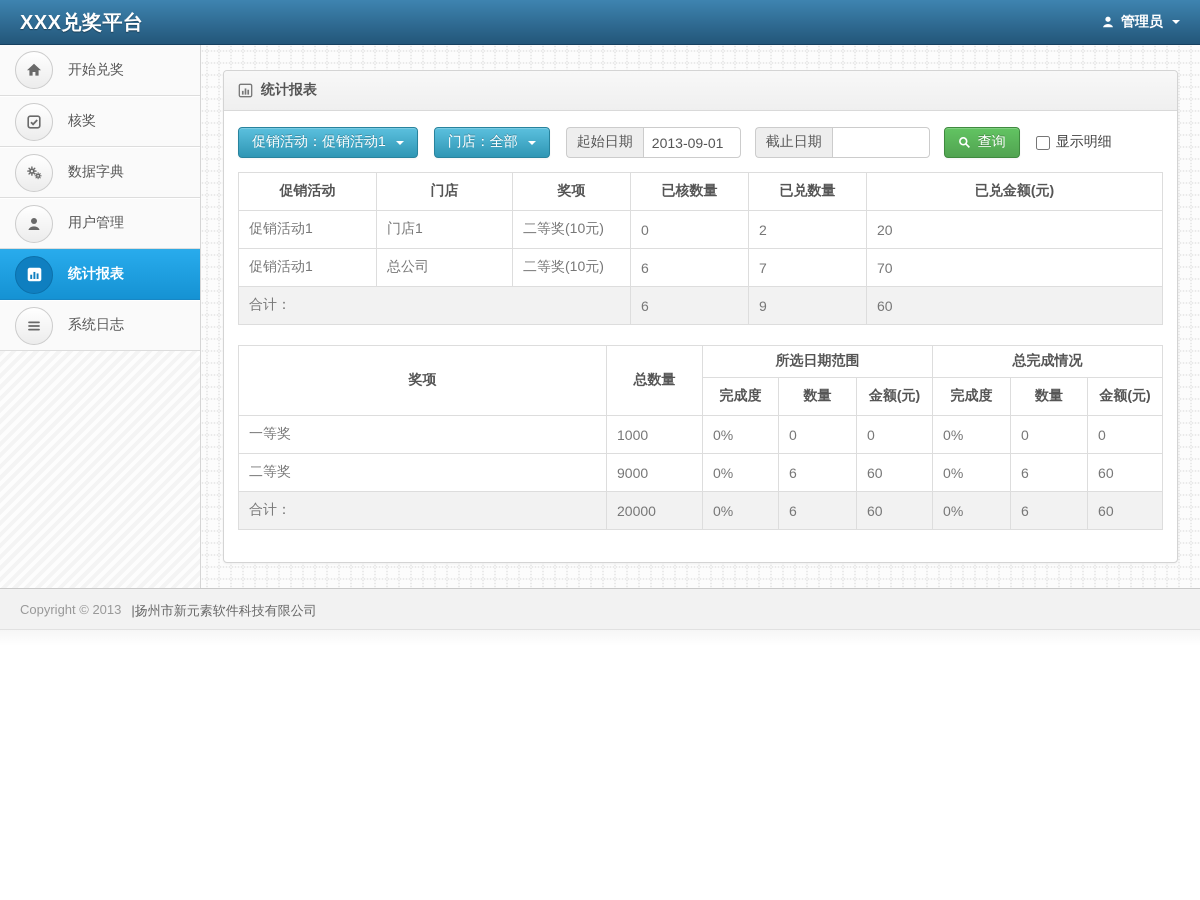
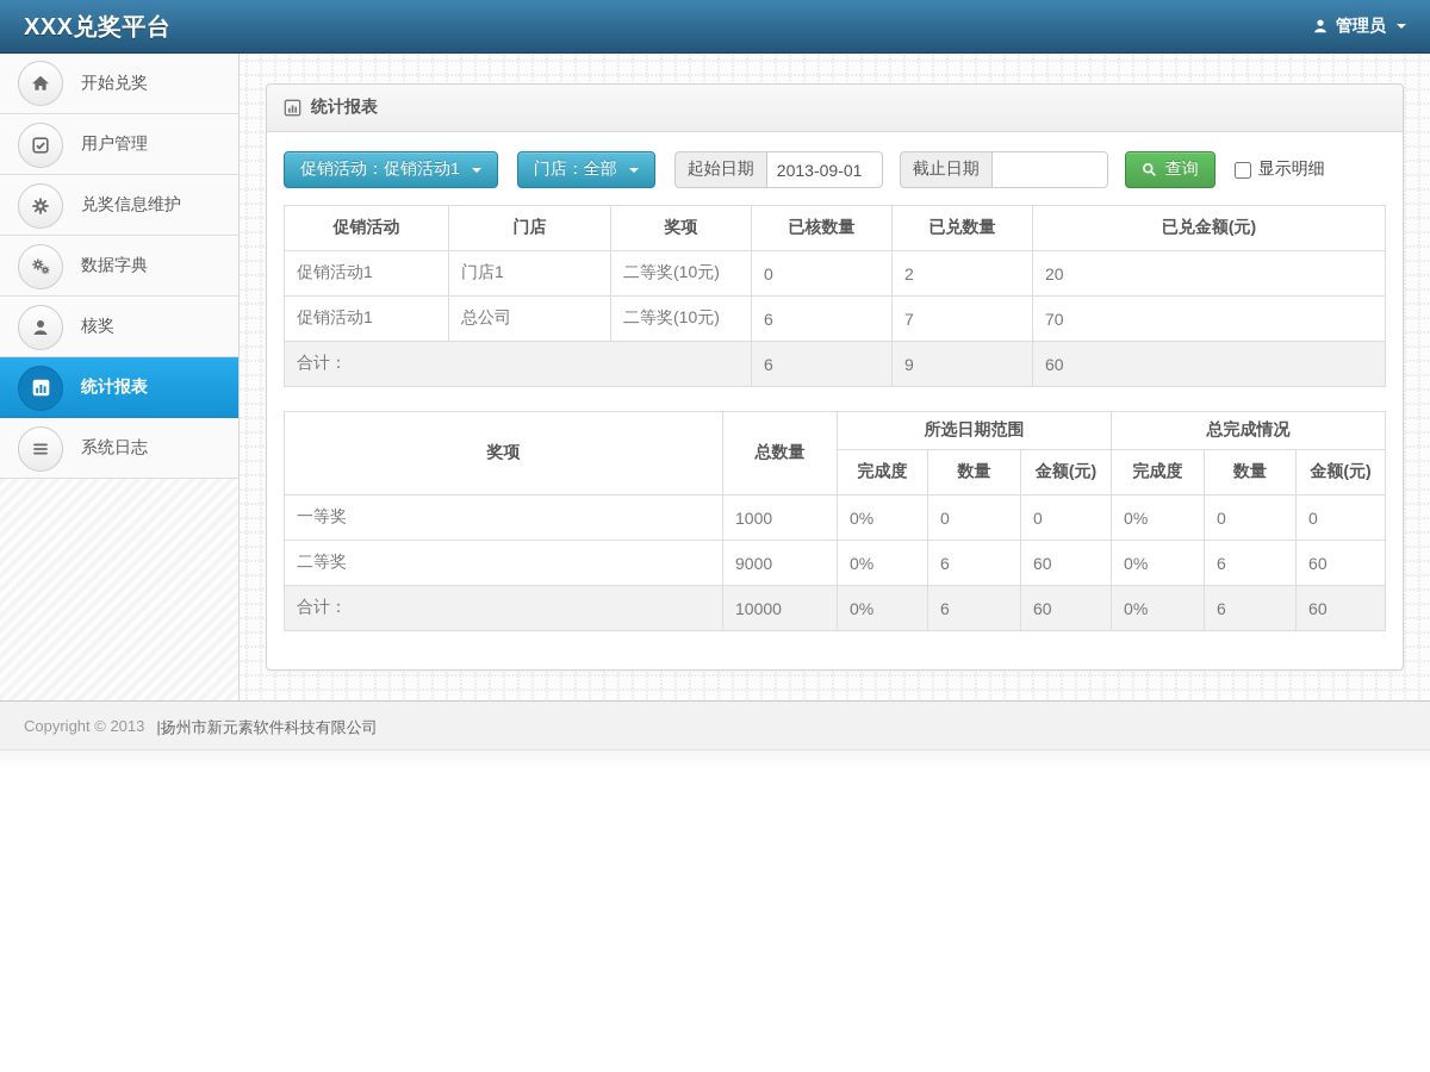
  XXX兑奖平台
  管理员
  开始兑奖
- 核奖
+ 用户管理
+ 兑奖信息维护
  数据字典
- 用户管理
+ 核奖
  统计报表
  系统日志
  统计报表
  促销活动：促销活动1
  门店：全部
  起始日期
  2013-09-01
  截止日期
  查询
  显示明细
  促销活动	门店	奖项	已核数量	已兑数量	已兑金额(元)
  促销活动1	门店1	二等奖(10元)	0	2	20
  促销活动1	总公司	二等奖(10元)	6	7	70
  合计：	6	9	60
  奖项	总数量	所选日期范围	总完成情况
  完成度	数量	金额(元)	完成度	数量	金额(元)
  一等奖	1000	0%	0	0	0%	0	0
  二等奖	9000	0%	6	60	0%	6	60
- 合计：	20000	0%	6	60	0%	6	60
+ 合计：	10000	0%	6	60	0%	6	60
  Copyright © 2013
  |扬州市新元素软件科技有限公司
